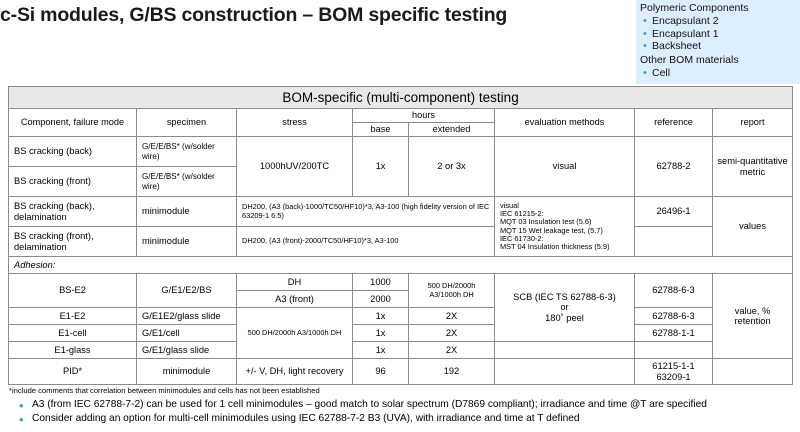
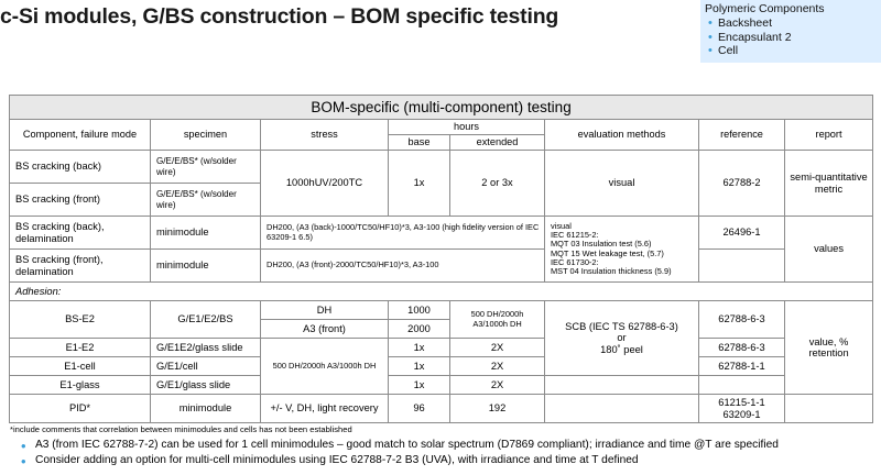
  c-Si modules, G/BS construction – BOM specific testing
  Polymeric Components
- Encapsulant 2
+ Backsheet
- Encapsulant 1
- Backsheet
+ Encapsulant 2
- Other BOM materials
  Cell
  BOM-specific (multi-component) testing
  Component, failure mode	specimen	stress	hours	evaluation methods	reference	report
  base	extended
  BS cracking (back)	G/E/E/BS* (w/solder wire)	1000hUV/200TC	1x	2 or 3x	visual	62788-2	semi-quantitative metric
  BS cracking (front)	G/E/E/BS* (w/solder wire)
  BS cracking (back), delamination	minimodule	DH200, (A3 (back)-1000/TC50/HF10)*3, A3-100 (high fidelity version of IEC 63209-1 6.5)	visual IEC 61215-2: MQT 03 Insulation test (5.6) MQT 15 Wet leakage test, (5.7) IEC 61730-2: MST 04 Insulation thickness (5.9)	26496-1	values
  BS cracking (front), delamination	minimodule	DH200, (A3 (front)-2000/TC50/HF10)*3, A3-100
  Adhesion:
  BS-E2	G/E1/E2/BS	DH	1000	500 DH/2000h A3/1000h DH	SCB (IEC TS 62788-6-3) or 180˚ peel	62788-6-3	value, % retention
  A3 (front)	2000
  E1-E2	G/E1E2/glass slide	500 DH/2000h A3/1000h DH	1x	2X	62788-6-3
  E1-cell	G/E1/cell	1x	2X	62788-1-1
  E1-glass	G/E1/glass slide	1x	2X
  PID*	minimodule	+/- V, DH, light recovery	96	192		61215-1-1 63209-1
  *include comments that correlation between minimodules and cells has not been established
  A3 (from IEC 62788-7-2) can be used for 1 cell minimodules – good match to solar spectrum (D7869 compliant); irradiance and time @T are specified
  Consider adding an option for multi-cell minimodules using IEC 62788-7-2 B3 (UVA), with irradiance and time at T defined
